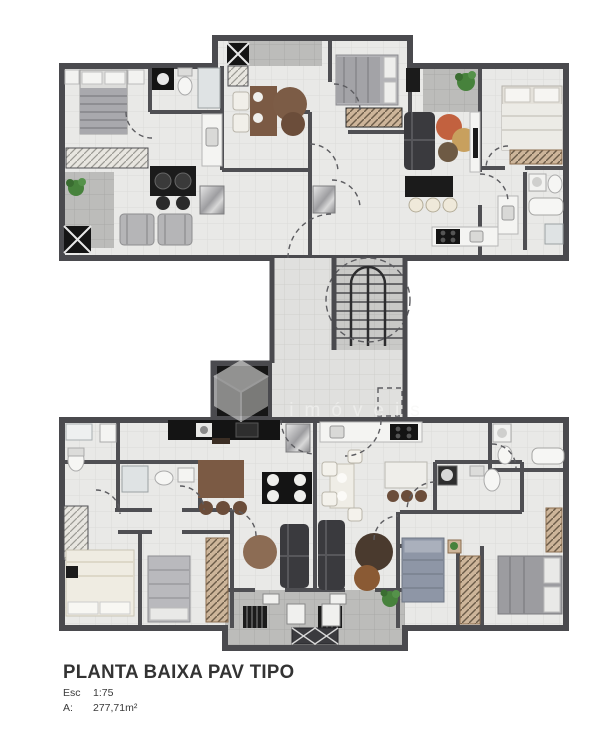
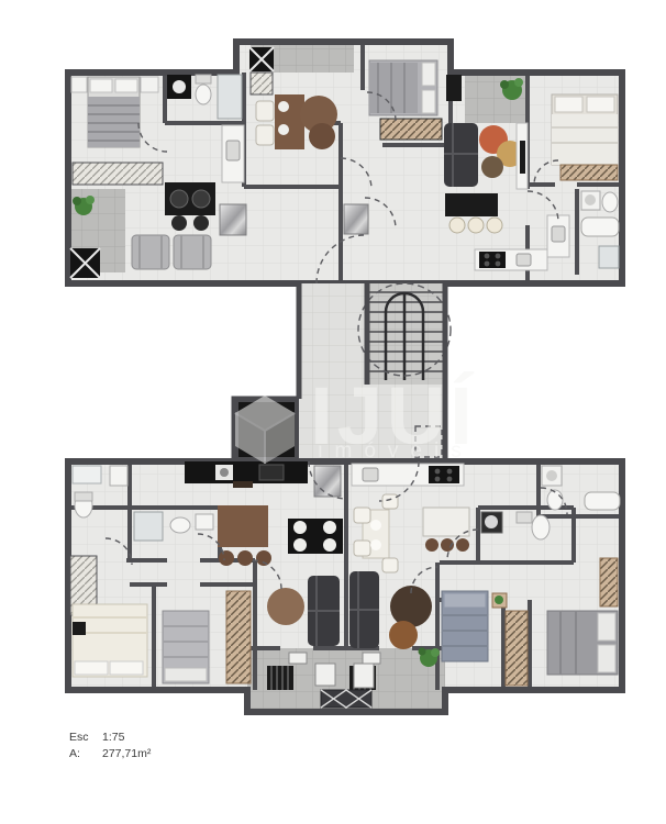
+ IJUÍ
  imóveis
- PLANTA BAIXA PAV TIPO
  Esc
  1:75
  A:
  277,71m²
